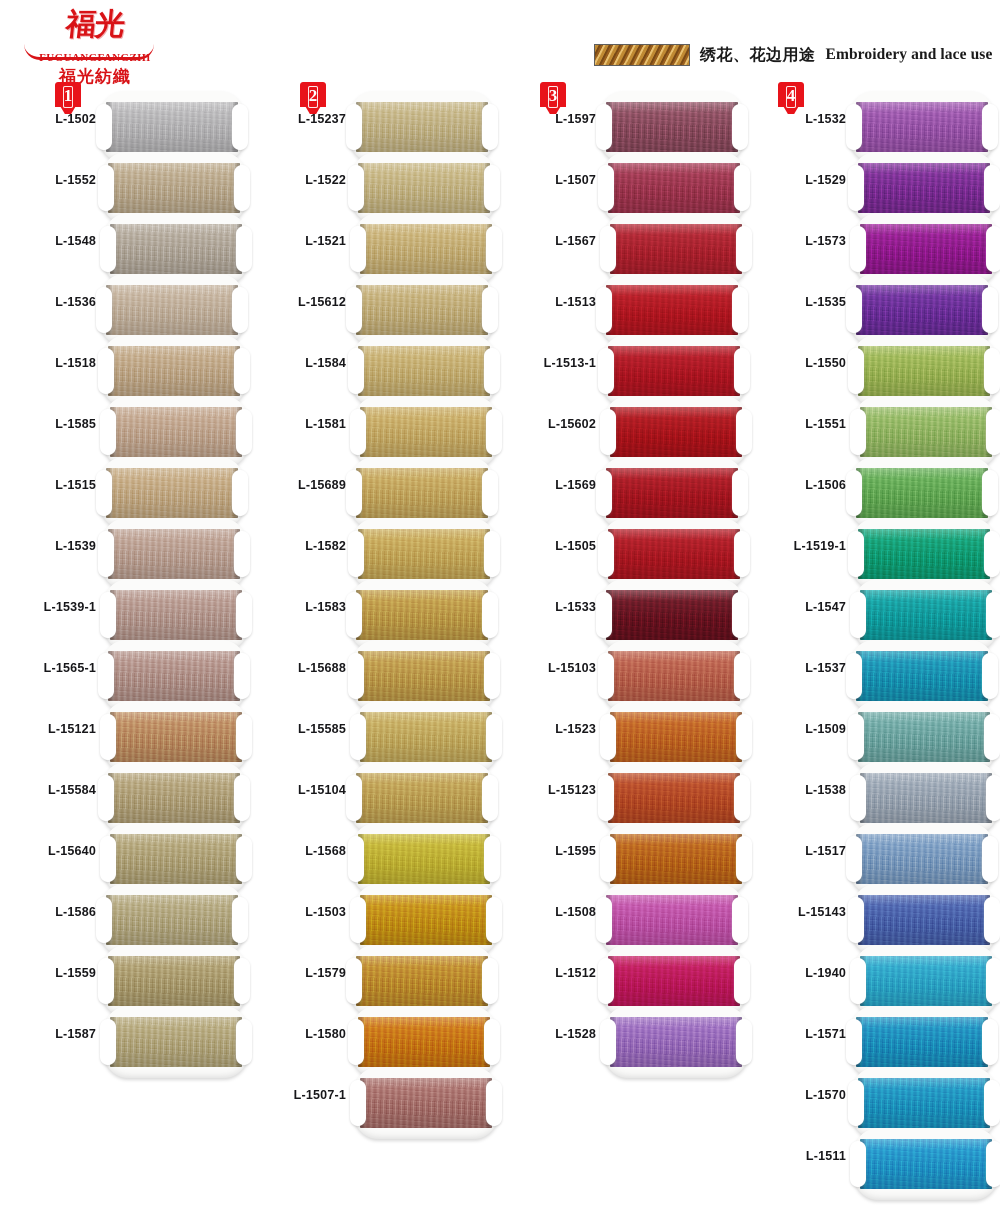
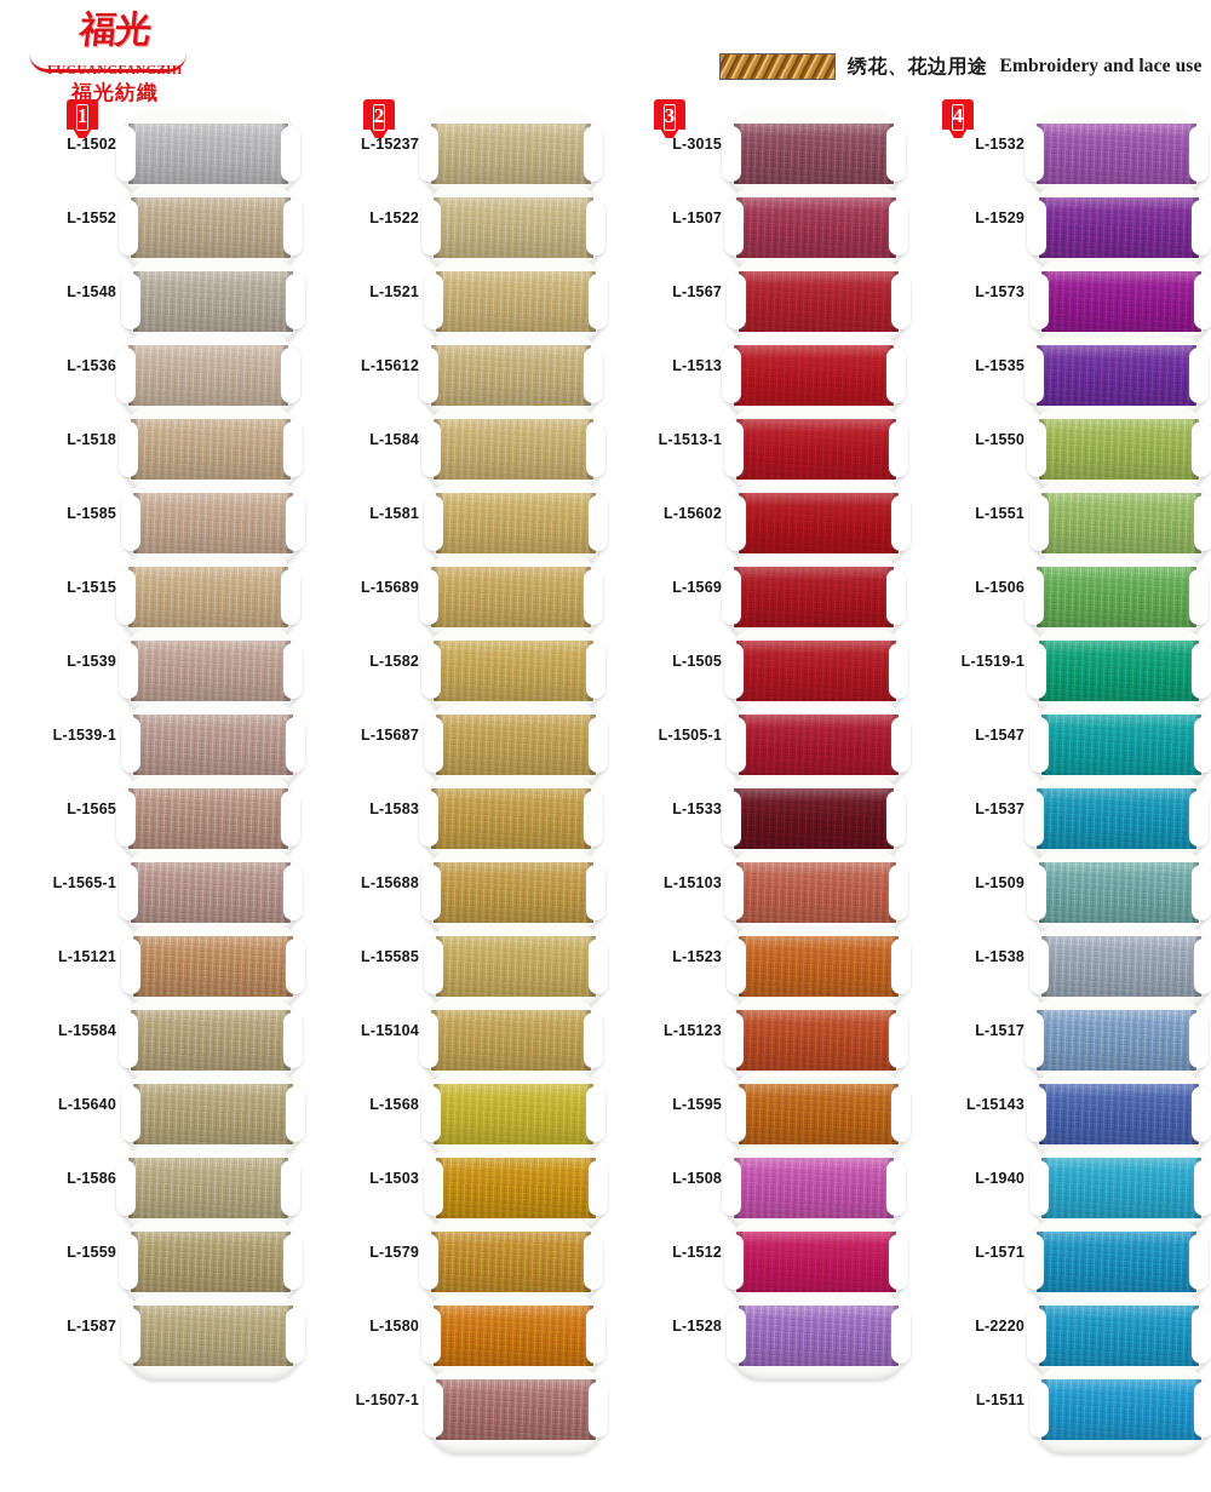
  FUGUANGFANGZHI
  福光紡織
  绣花、花边用途
  Embroidery and lace use
  1
  L-1502
  L-1552
  L-1548
  L-1536
  L-1518
  L-1585
  L-1515
  L-1539
  L-1539-1
+ L-1565
  L-1565-1
  L-15121
  L-15584
  L-15640
  L-1586
  L-1559
  L-1587
  2
  L-15237
  L-1522
  L-1521
  L-15612
  L-1584
  L-1581
  L-15689
  L-1582
+ L-15687
  L-1583
  L-15688
  L-15585
  L-15104
  L-1568
  L-1503
  L-1579
  L-1580
  L-1507-1
  3
- L-1597
+ L-3015
  L-1507
  L-1567
  L-1513
  L-1513-1
  L-15602
  L-1569
  L-1505
+ L-1505-1
  L-1533
  L-15103
  L-1523
  L-15123
  L-1595
  L-1508
  L-1512
  L-1528
  4
  L-1532
  L-1529
  L-1573
  L-1535
  L-1550
  L-1551
  L-1506
  L-1519-1
  L-1547
  L-1537
  L-1509
  L-1538
  L-1517
  L-15143
  L-1940
  L-1571
- L-1570
+ L-2220
  L-1511
